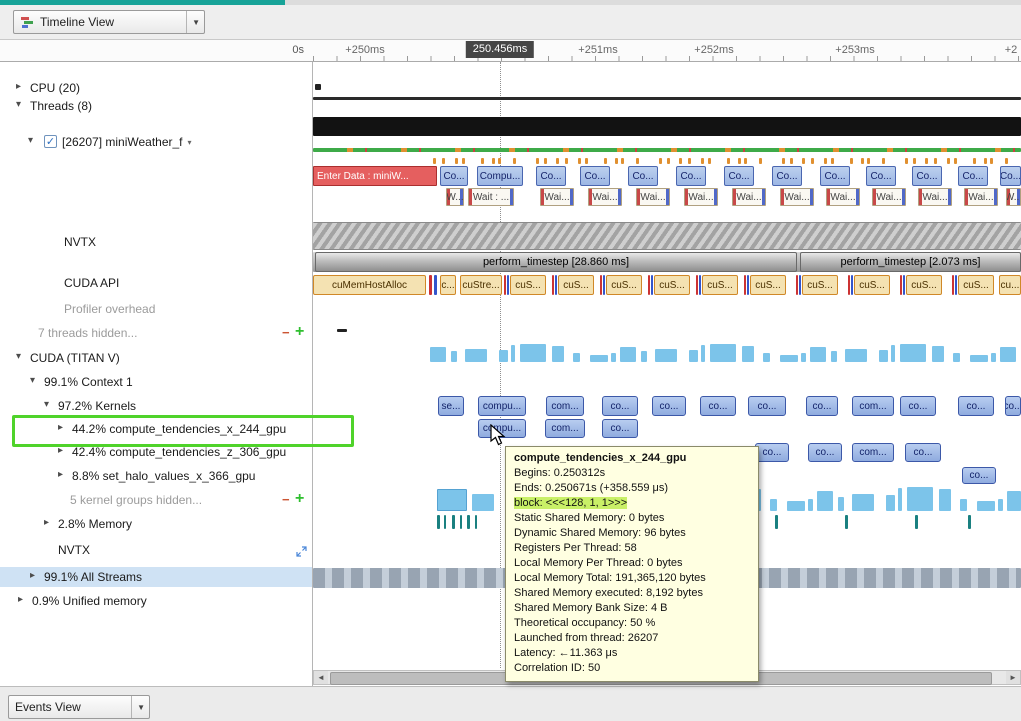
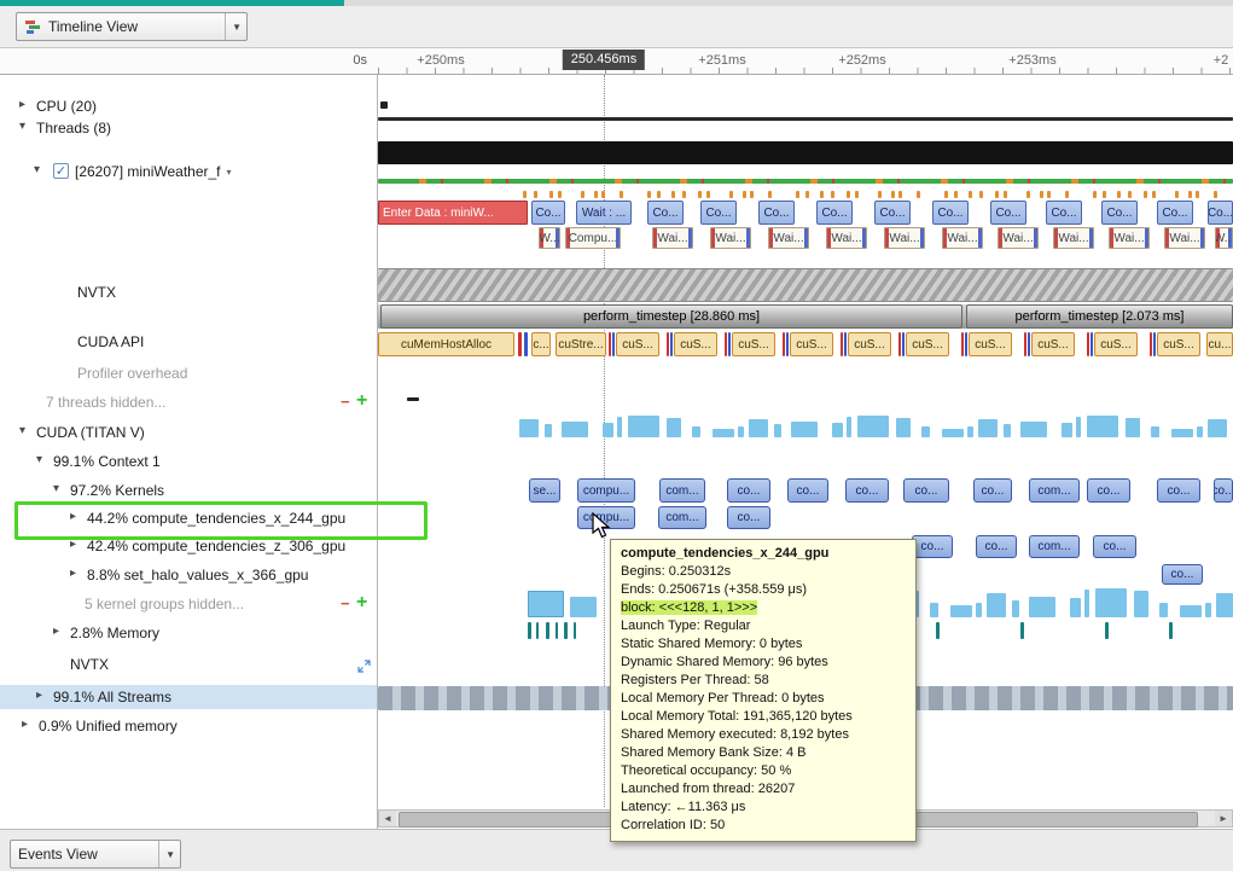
  Timeline View
  ▼
  0s
  +250ms
  +251ms
  +252ms
  +253ms
  +2
  250.456ms
  ▸
  CPU (20)
  ▾
  Threads (8)
  ▾
  ✓
  [26207] miniWeather_f
  ▾
  NVTX
  CUDA API
  Profiler overhead
  7 threads hidden...
  −
  +
  ▾
  CUDA (TITAN V)
  ▾
  99.1% Context 1
  ▾
  97.2% Kernels
  ▸
  44.2% compute_tendencies_x_244_gpu
  ▸
  42.4% compute_tendencies_z_306_gpu
  ▸
  8.8% set_halo_values_x_366_gpu
  5 kernel groups hidden...
  −
  +
  ▸
  2.8% Memory
  NVTX
  ▸
  99.1% All Streams
  ▸
  0.9% Unified memory
  Enter Data : miniW...
  Co...
- Compu...
+ Wait : ...
  Co...
  Co...
  Co...
  Co...
  Co...
  Co...
  Co...
  Co...
  Co...
  Co...
  Co...
  W...
- Wait : ...
+ Compu...
  Wai...
  Wai...
  Wai...
  Wai...
  Wai...
  Wai...
  Wai...
  Wai...
  Wai...
  Wai...
  W..
  perform_timestep [28.860 ms]
  perform_timestep [2.073 ms]
  cuMemHostAlloc
  c...
  cuStre...
  cuS...
  cuS...
  cuS...
  cuS...
  cuS...
  cuS...
  cuS...
  cuS...
  cuS...
  cuS...
  cu...
  se...
  compu...
  com...
  co...
  co...
  co...
  co...
  co...
  com...
  co...
  co...
  co..
  cmpu...
  com...
  co...
  co...
  co...
  com...
  co...
  co...
  compute_tendencies_x_244_gpu
  Begins: 0.250312s
  Ends: 0.250671s (+358.559 μs)
  block: <<<128, 1, 1>>>
+ Launch Type: Regular
  Static Shared Memory: 0 bytes
  Dynamic Shared Memory: 96 bytes
  Registers Per Thread: 58
  Local Memory Per Thread: 0 bytes
  Local Memory Total: 191,365,120 bytes
  Shared Memory executed: 8,192 bytes
  Shared Memory Bank Size: 4 B
  Theoretical occupancy: 50 %
  Launched from thread: 26207
  Latency: ←11.363 μs
  Correlation ID: 50
  ◄
  ►
  Events View
  ▼
